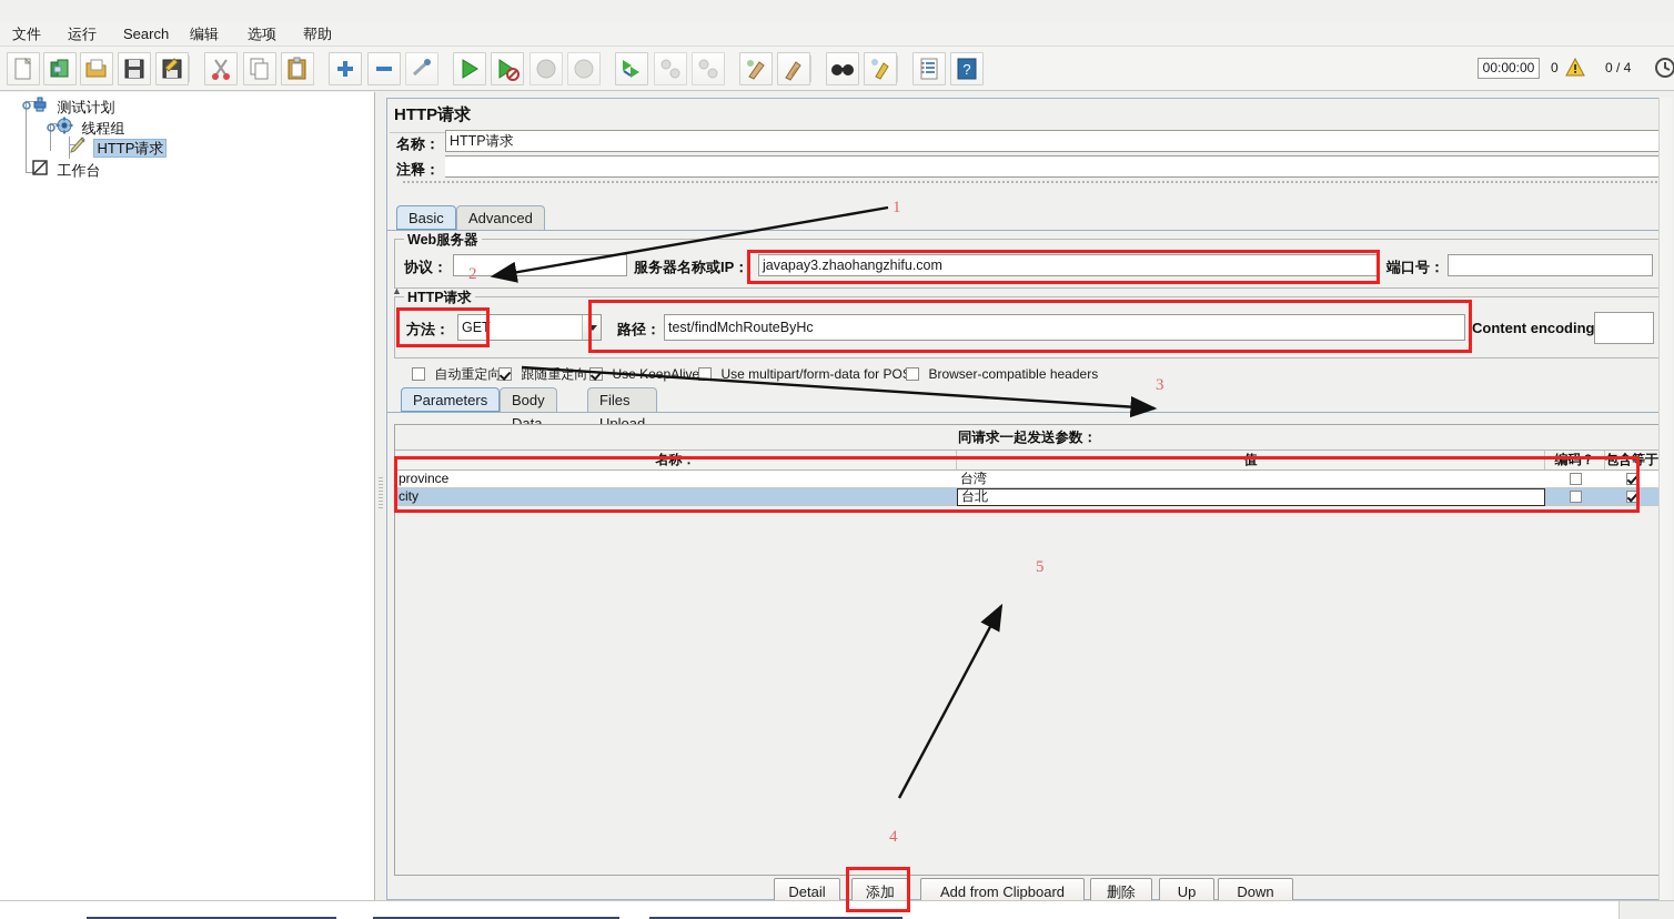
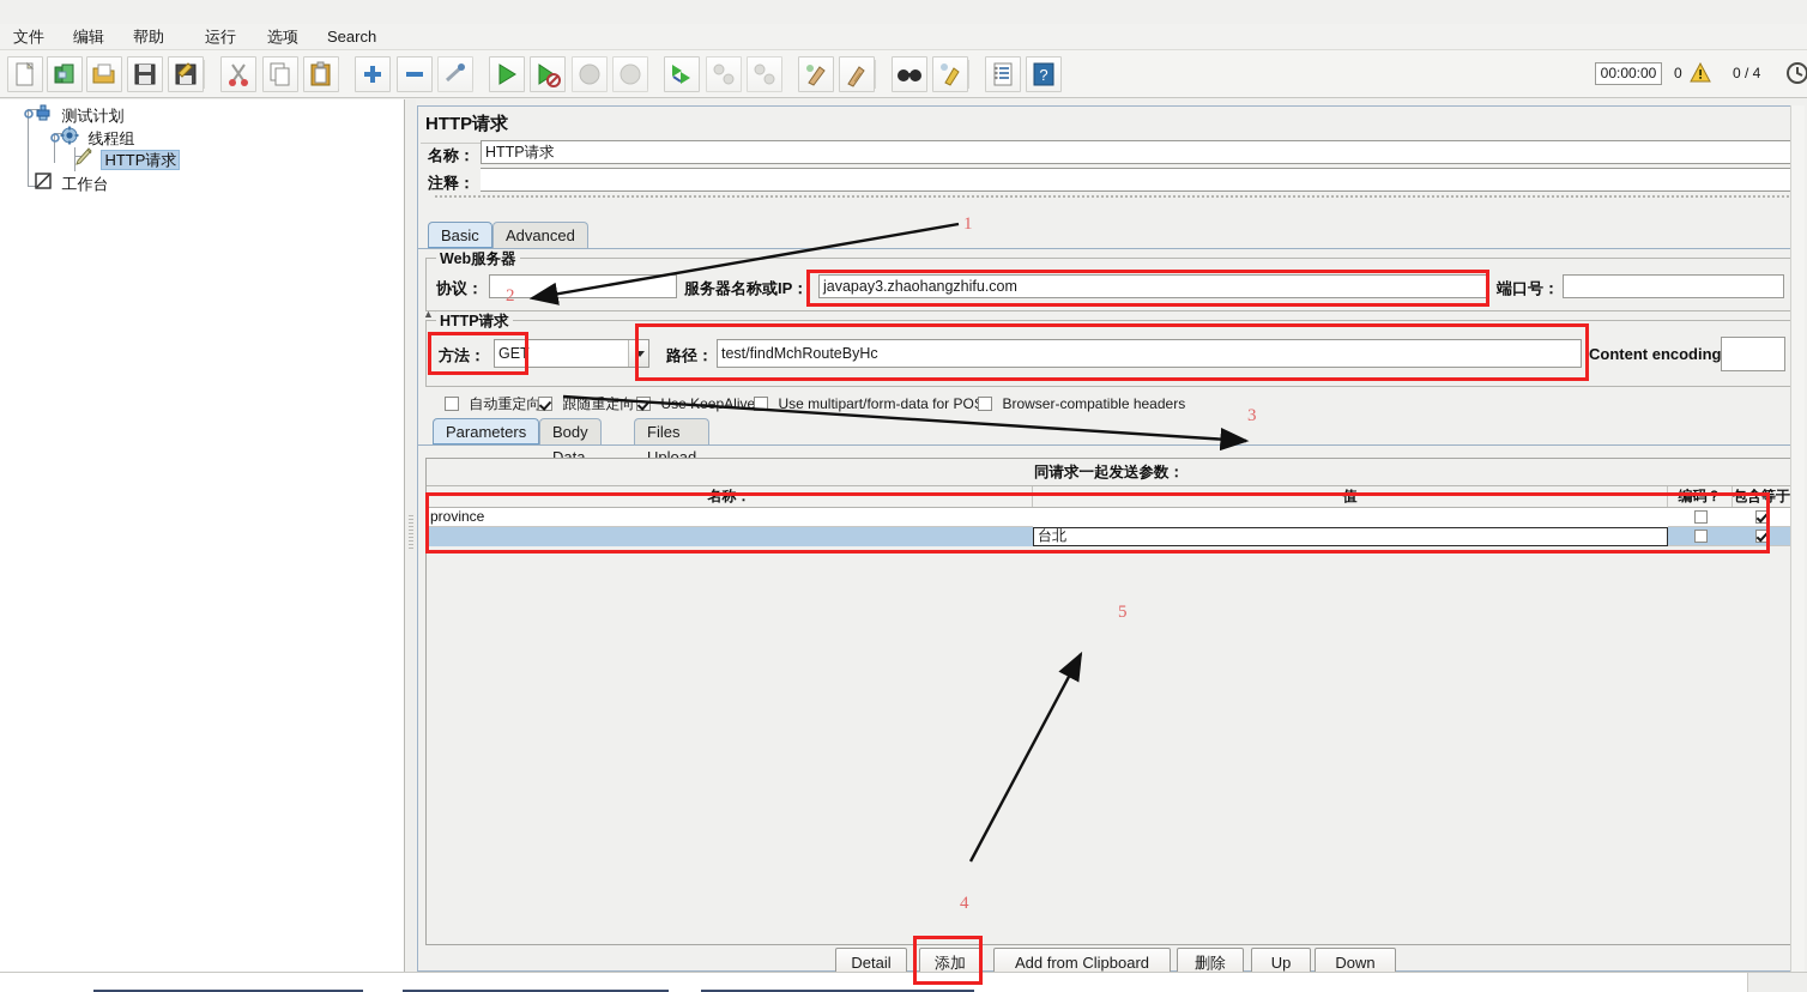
  文件
- 运行
+ 编辑
- Search
+ 帮助
- 编辑
+ 运行
  选项
- 帮助
+ Search
  ?
  00:00:00
  0
  0 / 4
  测试计划
  线程组
  HTTP请求
  工作台
  HTTP请求
  名称：
  HTTP请求
  注释：
  Basic
  Advanced
  Web服务器
  协议：
  服务器名称或IP：
  javapay3.zhaohangzhifu.com
  端口号：
  HTTP请求
  方法：
  GET
  路径：
  test/findMchRouteByHc
  Content encoding
  自动重定向
  跟随重定向
  Use multipart/form-data for PO
  Browser-compatible headers
  Parameters
  同请求一起发送参数：
  名称：
  值
  编码？
  包含等于
  province
- 台湾
- city
  台北
  Detail
  添加
  Add from Clipboard
  删除
  Up
  Down
  1
  2
  3
  4
  5
